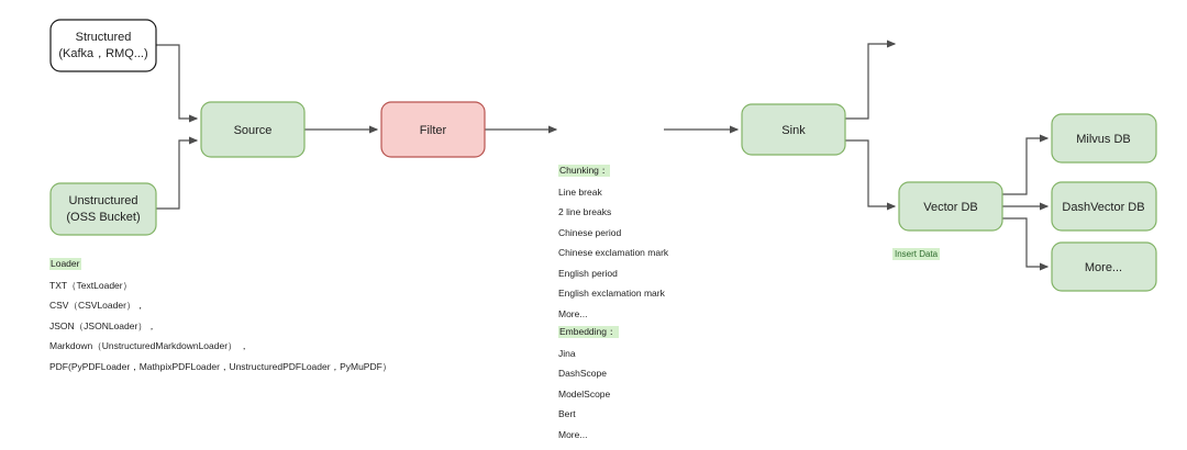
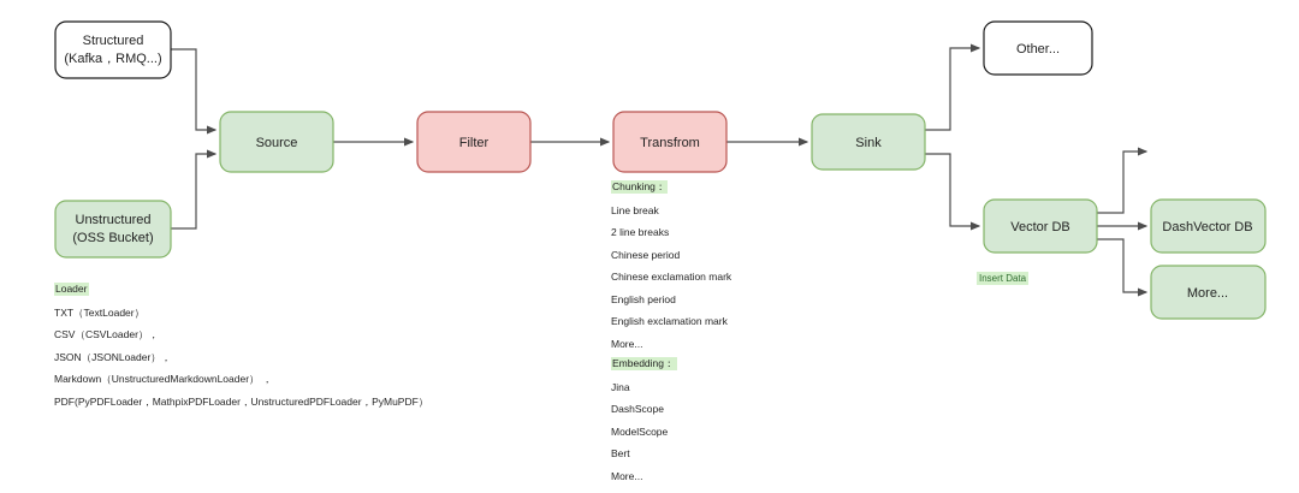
  Structured
  (Kafka，RMQ...)
  Unstructured
  (OSS Bucket)
  Source
  Filter
+ Transfrom
  Sink
+ Other...
  Vector DB
- Milvus DB
  DashVector DB
  More...
  Loader
  TXT（TextLoader）
  CSV（CSVLoader），
  JSON（JSONLoader），
  Markdown（UnstructuredMarkdownLoader） ，
  PDF(PyPDFLoader，MathpixPDFLoader，UnstructuredPDFLoader，PyMuPDF）
  Chunking：
  Line break
  2 line breaks
  Chinese period
  Chinese exclamation mark
  English period
  English exclamation mark
  More...
  Embedding：
  Jina
  DashScope
  ModelScope
  Bert
  More...
  Insert Data
